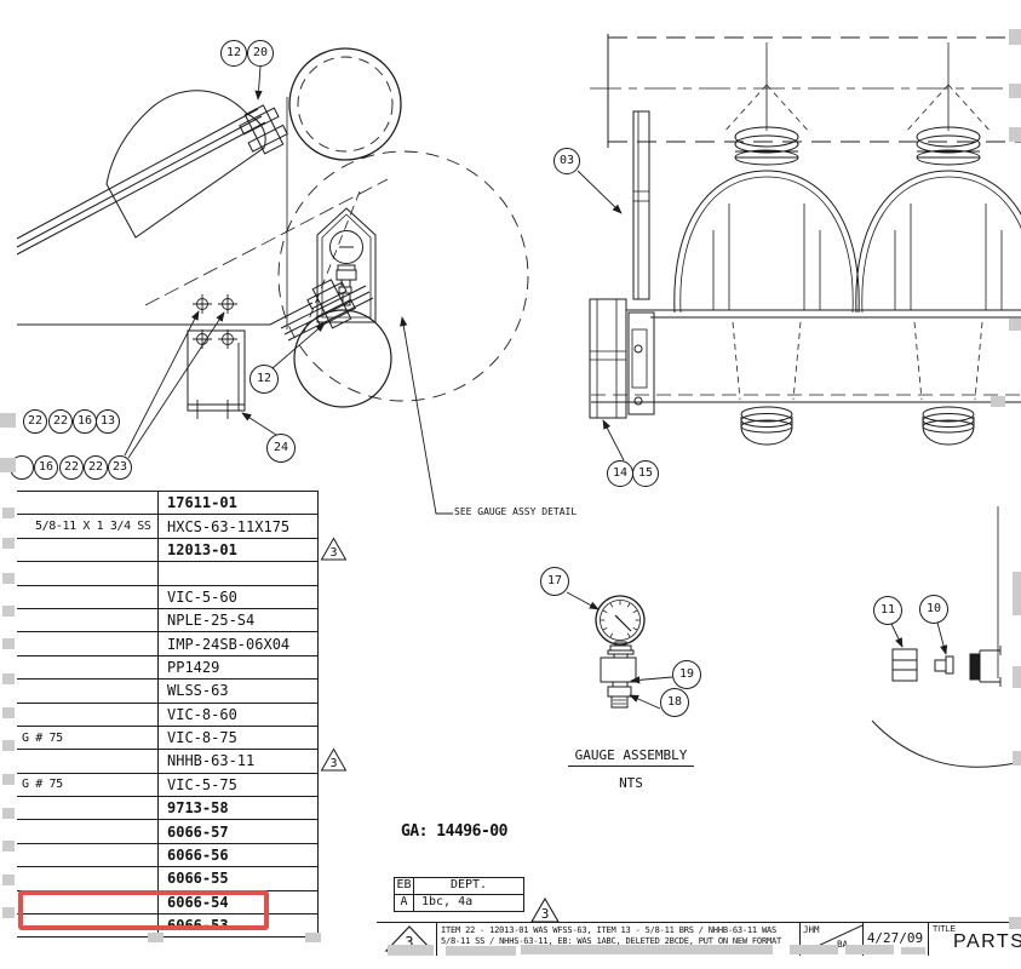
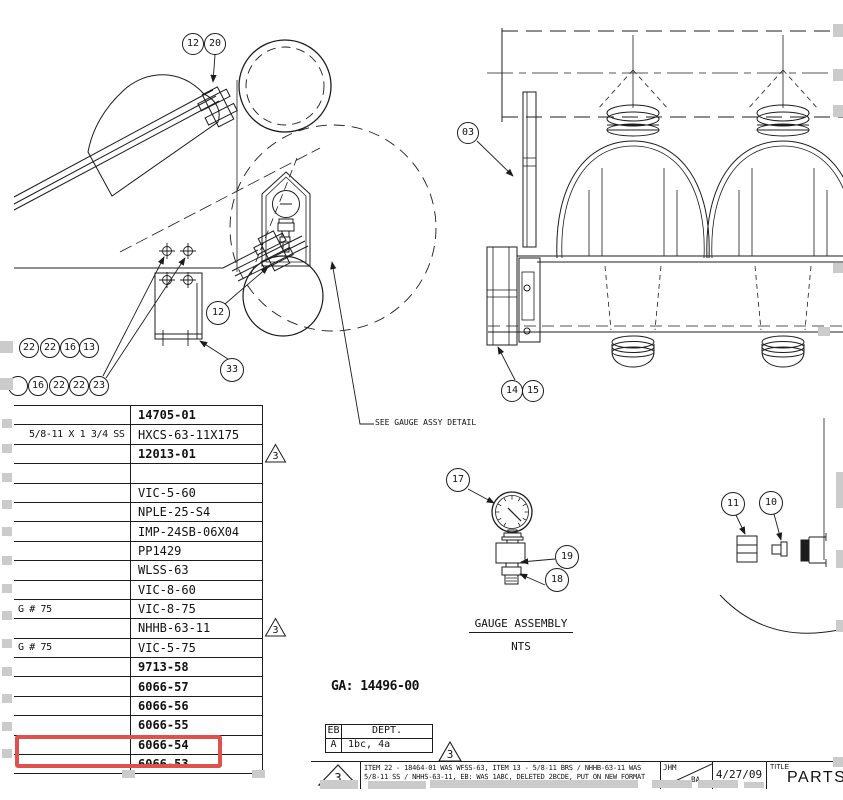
  SEE GAUGE ASSY DETAIL
  GAUGE ASSEMBLY
  NTS
  GA: 14496-00
- 17611-01
+ 14705-01
  5/8-11 X 1 3/4 SS
  HXCS-63-11X175
  12013-01
  VIC-5-60
  NPLE-25-S4
  IMP-24SB-06X04
  PP1429
  WLSS-63
  VIC-8-60
  G # 75
  VIC-8-75
  NHHB-63-11
  G # 75
  VIC-5-75
  9713-58
  6066-57
  6066-56
  6066-55
  6066-54
  6066-53
  EB
  DEPT.
  A
  1bc, 4a
  3
  3
- ITEM 22 - 12013-01 WAS WFSS-63, ITEM 13 - 5/8-11 BRS / NHHB-63-11 WAS
+ ITEM 22 - 18464-01 WAS WFSS-63, ITEM 13 - 5/8-11 BRS / NHHB-63-11 WAS
  5/8-11 SS / NHHS-63-11, EB: WAS 1ABC, DELETED 2BCDE, PUT ON NEW FORMAT
  JHM
  4/27/09
  PARTS
  3
  3
  12
  20
  22
  22
  16
  13
  16
  22
  22
  23
  12
- 24
+ 33
  03
  14
  15
  17
  19
  18
  11
  10
